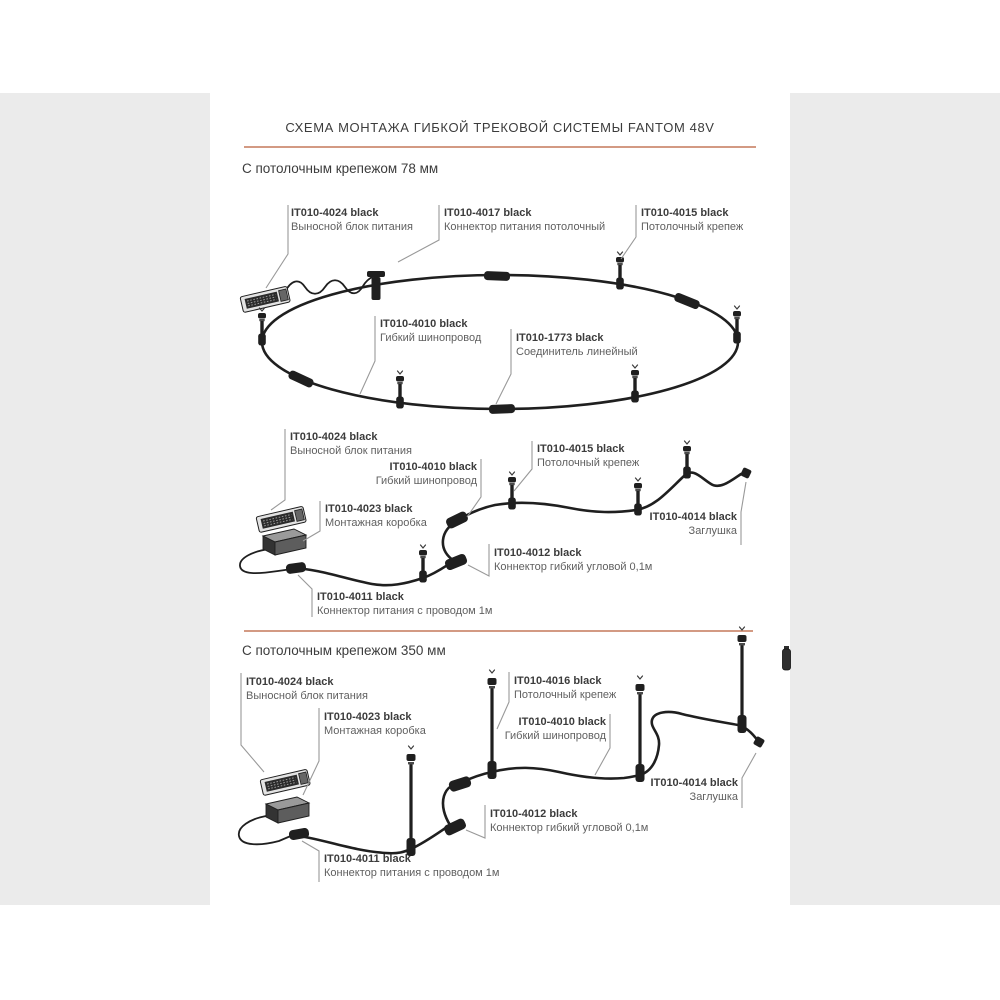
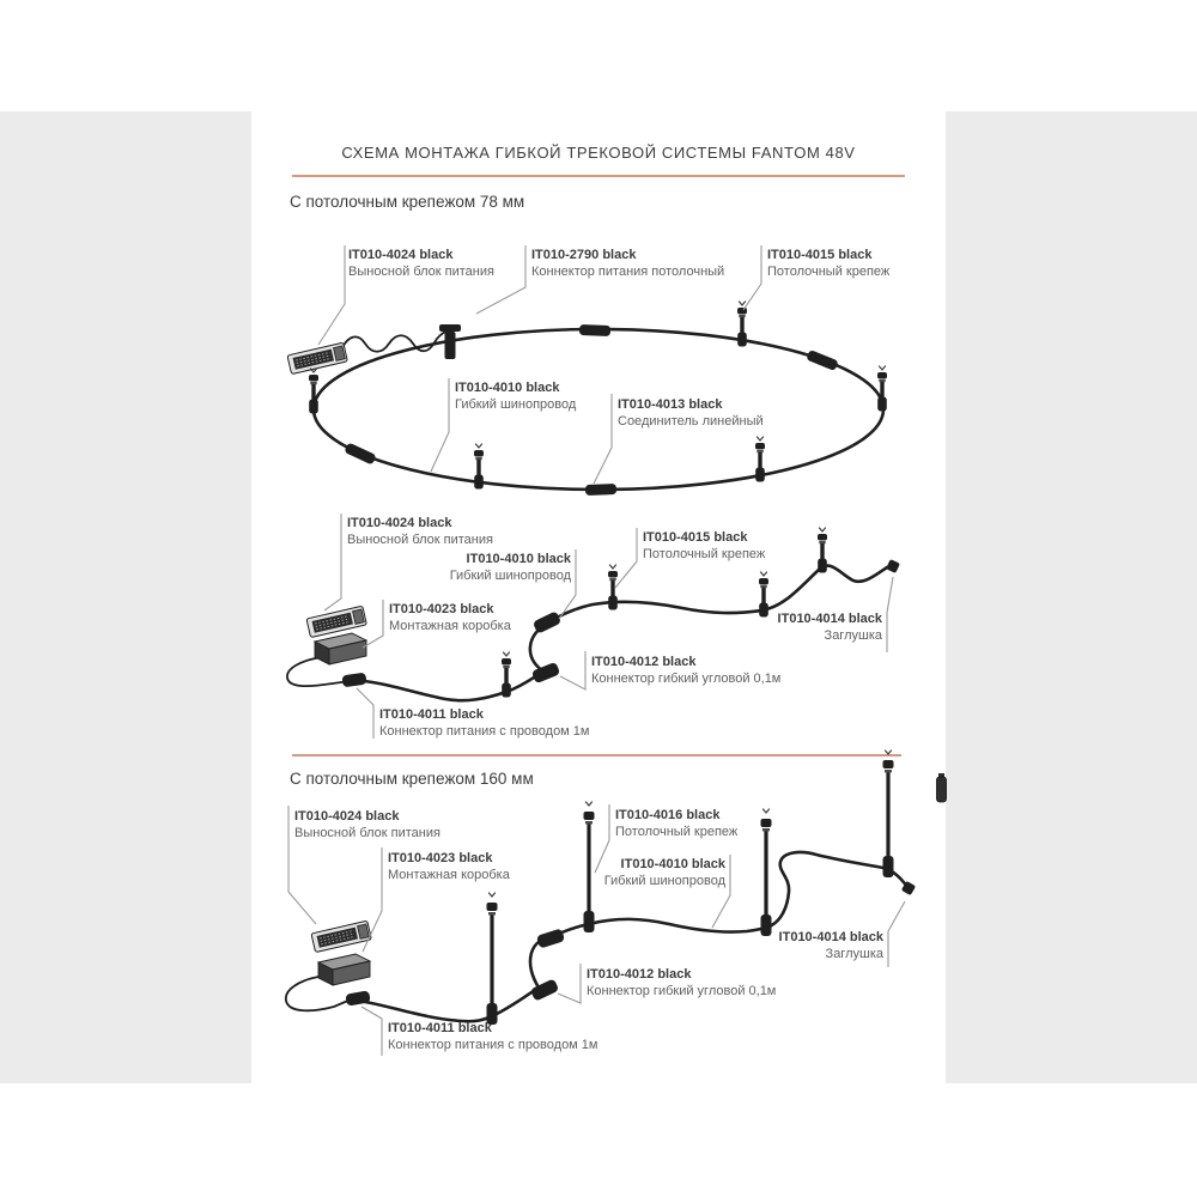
  СХЕМА МОНТАЖА ГИБКОЙ ТРЕКОВОЙ СИСТЕМЫ FANTOM 48V
  С потолочным крепежом 78 мм
- С потолочным крепежом 350 мм
+ С потолочным крепежом 160 мм
  IT010-4024 black
  Выносной блок питания
- IT010-4017 black
+ IT010-2790 black
  Коннектор питания потолочный
  IT010-4015 black
  Потолочный крепеж
  IT010-4010 black
  Гибкий шинопровод
- IT010-1773 black
+ IT010-4013 black
  Соединитель линейный
  IT010-4024 black
  Выносной блок питания
  IT010-4010 black
  Гибкий шинопровод
  IT010-4015 black
  Потолочный крепеж
  IT010-4023 black
  Монтажная коробка
  IT010-4014 black
  Заглушка
  IT010-4012 black
  Коннектор гибкий угловой 0,1м
  IT010-4011 black
  Коннектор питания с проводом 1м
  IT010-4024 black
  Выносной блок питания
  IT010-4023 black
  Монтажная коробка
  IT010-4016 black
  Потолочный крепеж
  IT010-4010 black
  Гибкий шинопровод
  IT010-4014 black
  Заглушка
  IT010-4012 black
  Коннектор гибкий угловой 0,1м
  IT010-4011 black
  Коннектор питания с проводом 1м
